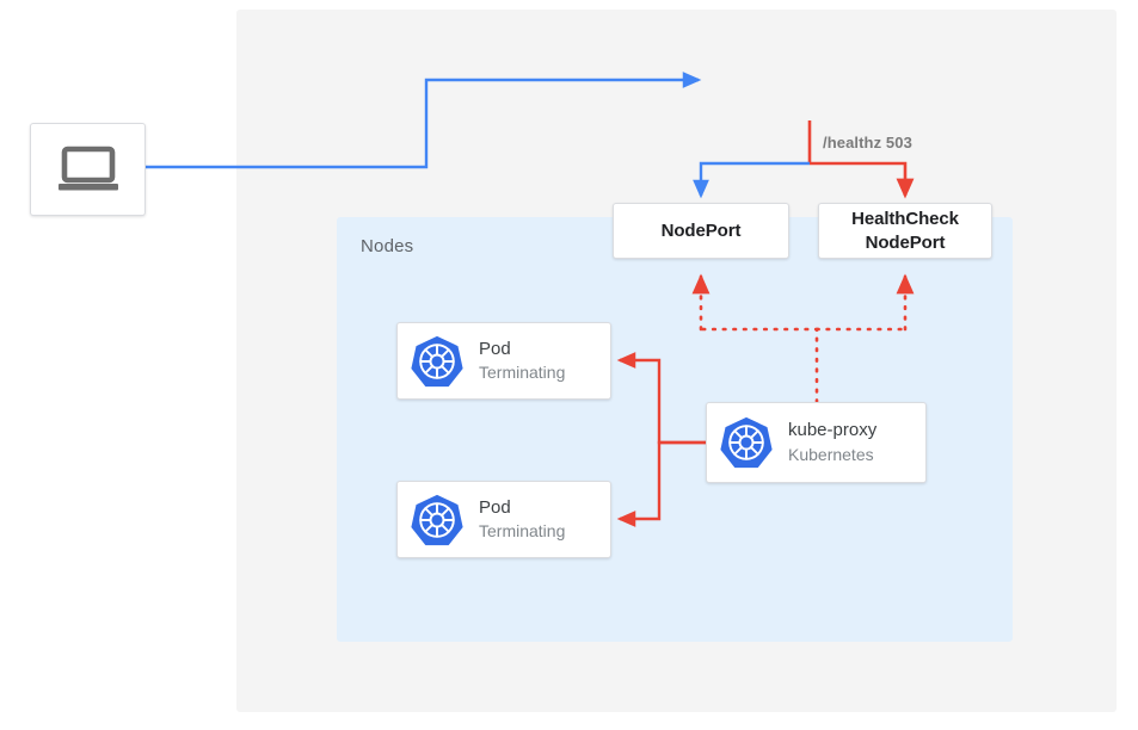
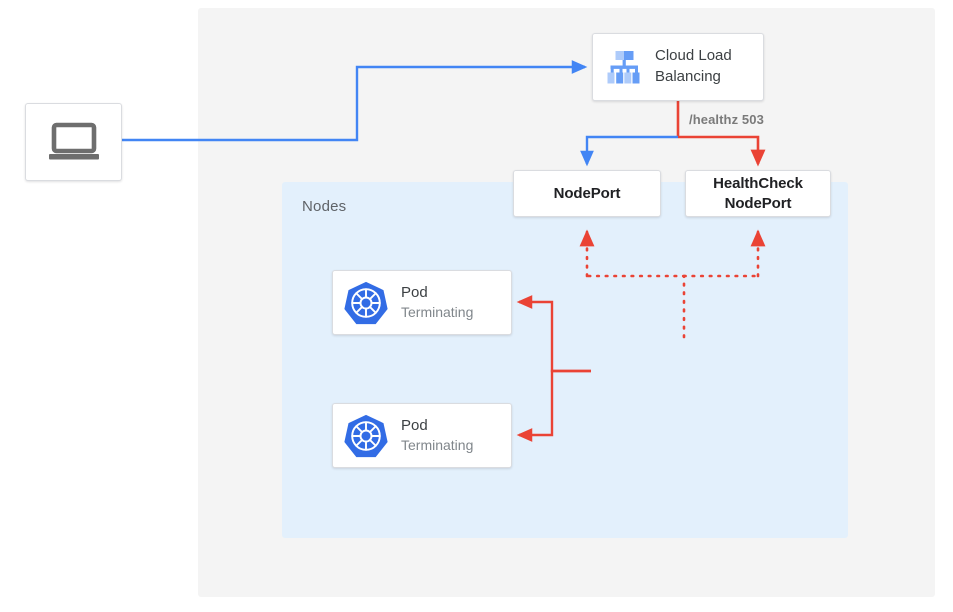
  Nodes
  /healthz 503
+ Cloud Load
+ Balancing
  NodePort
  HealthCheck
  NodePort
  Pod
  Terminating
  Pod
  Terminating
- kube-proxy
- Kubernetes
